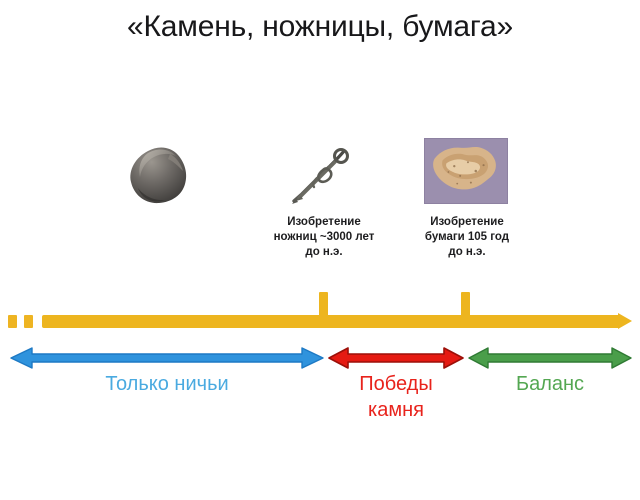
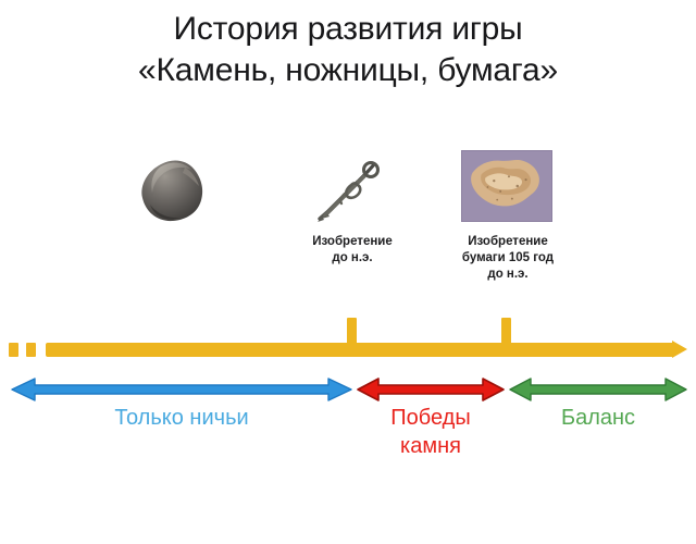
+ История развития игры
  «Камень, ножницы, бумага»
  Изобретение
- ножниц ~3000 лет
  до н.э.
  Изобретение
  бумаги 105 год
  до н.э.
  Только ничьи
  Победы
  камня
  Баланс
